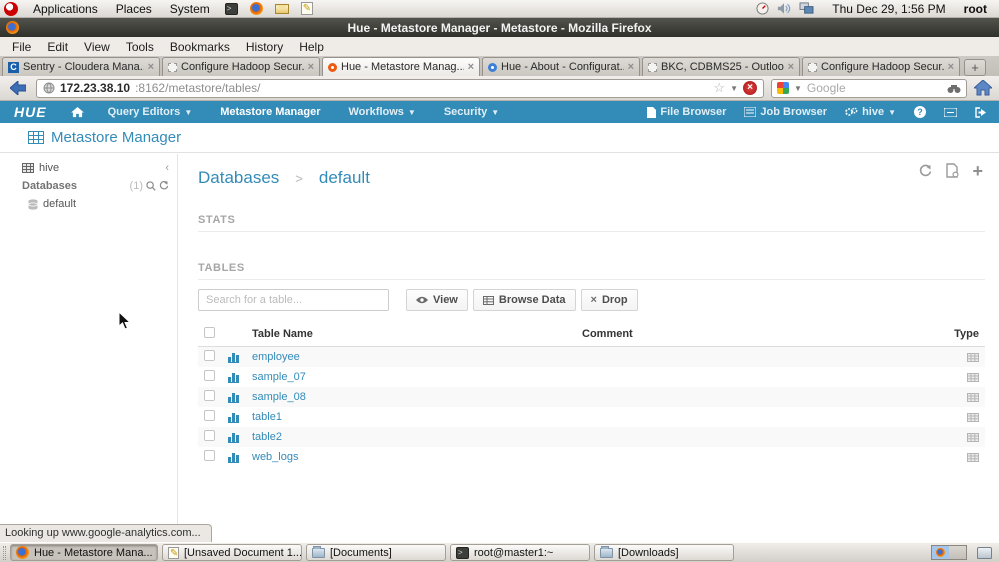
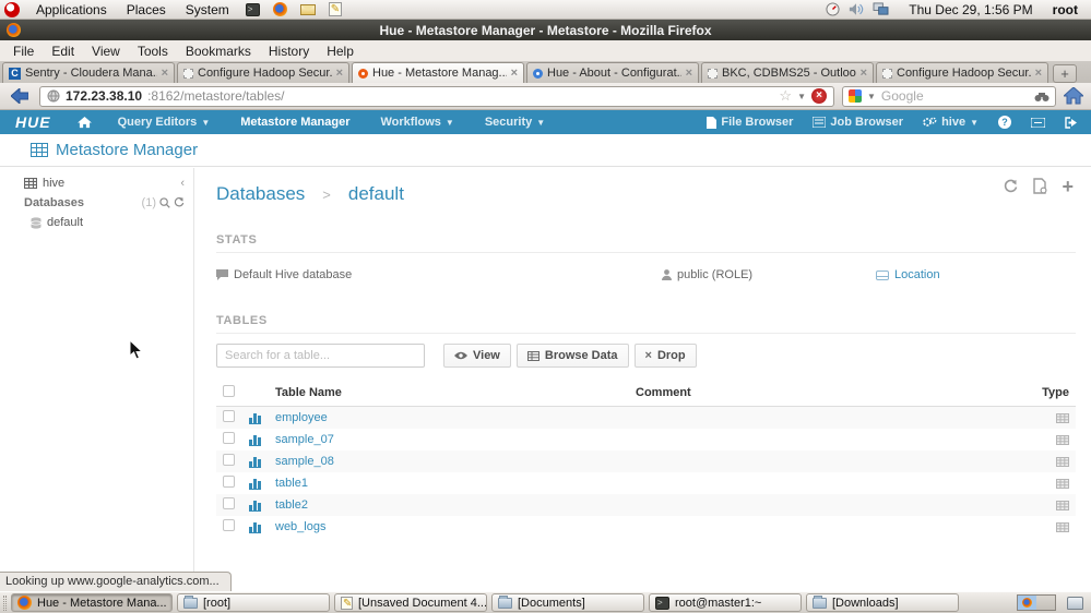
  Applications
  Places
  System
  Thu Dec 29, 1:56 PM
  root
  Hue - Metastore Manager - Metastore - Mozilla Firefox
  File
  Edit
  View
  Tools
  Bookmarks
  History
  Help
  C
  Sentry - Cloudera Mana.
  ×
  Configure Hadoop Secur.
  ×
  Hue - Metastore Manag..
  ×
  Hue - About - Configurat.
  ×
  BKC, CDBMS25 - Outloo
  ×
  Configure Hadoop Secur.
  ×
  +
  172.23.38.10
  :8162/metastore/tables/
  ☆
  ▼
  ×
  ▼
  Google
  HUE
  Query Editors
  ▼
  Metastore Manager
  Workflows
  ▼
  Security
  ▼
  File Browser
  Job Browser
  hive
  ▼
  ?
  Metastore Manager
  hive
  ‹
  Databases
  (1)
  default
  Databases
  >
  default
  STATS
+ Default Hive database
+ public (ROLE)
+ Location
  TABLES
  Search for a table...
  View
  Browse Data
  ×
  Drop
  		Table Name	Comment	Type
  		employee
  		sample_07
  		sample_08
  		table1
  		table2
  		web_logs
  +
  Looking up www.google-analytics.com...
  Hue - Metastore Mana...
+ [root]
- [Unsaved Document 1...
+ [Unsaved Document 4...
  [Documents]
  root@master1:~
  [Downloads]
